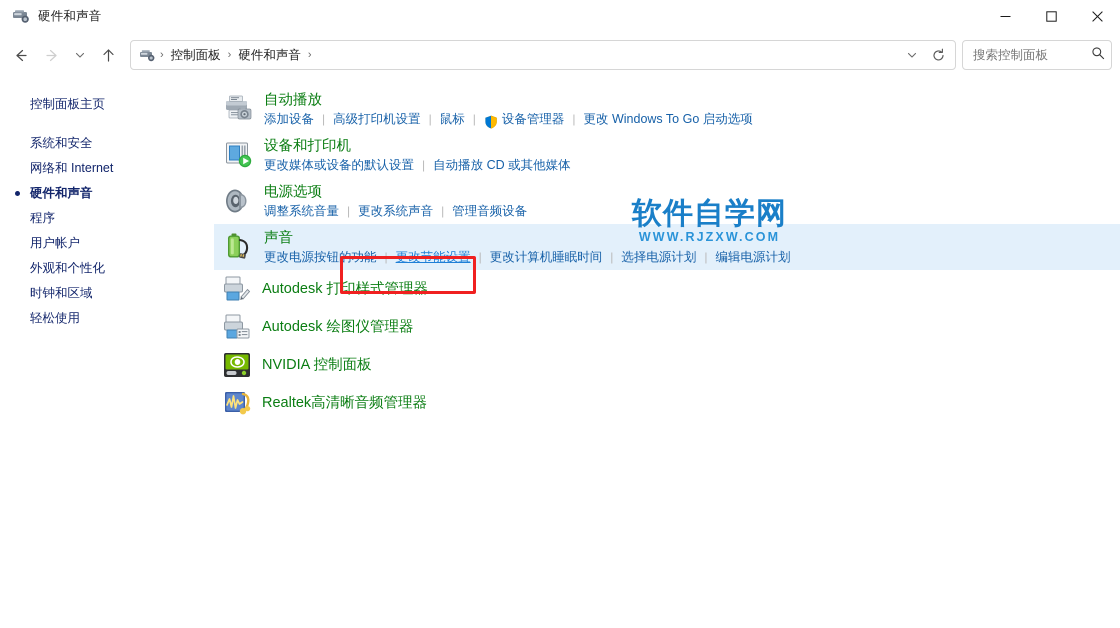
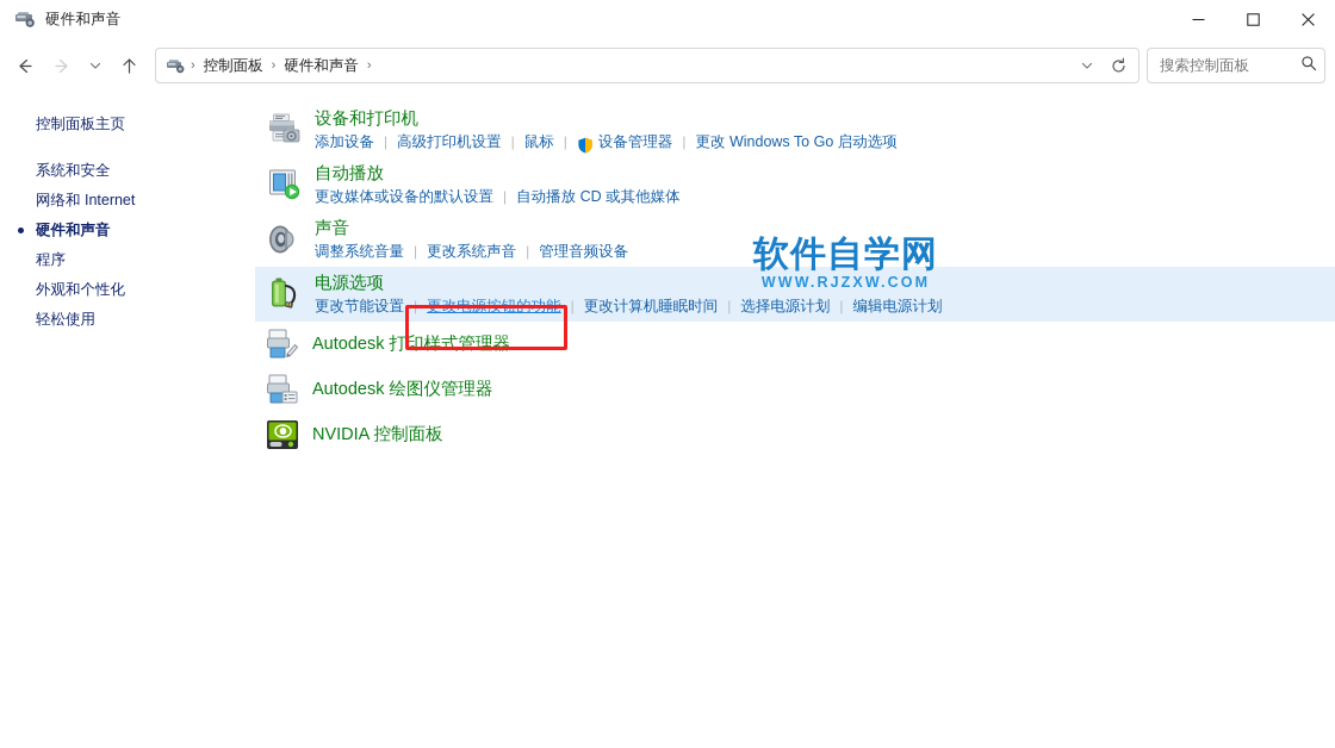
  硬件和声音
  ›
  控制面板
  ›
  硬件和声音
  ›
  搜索控制面板
  控制面板主页
  系统和安全
  网络和 Internet
  硬件和声音
  程序
- 用户帐户
  外观和个性化
- 时钟和区域
  轻松使用
- 自动播放
+ 设备和打印机
  添加设备
  |
  高级打印机设置
  |
  鼠标
  |
  设备管理器
  |
  更改 Windows To Go 启动选项
- 设备和打印机
+ 自动播放
  更改媒体或设备的默认设置
  |
  自动播放 CD 或其他媒体
- 电源选项
+ 声音
  调整系统音量
  |
  更改系统声音
  |
  管理音频设备
- 声音
+ 电源选项
- 更改电源按钮的功能
+ 更改节能设置
  |
- 更改节能设置
+ 更改电源按钮的功能
  |
  更改计算机睡眠时间
  |
  选择电源计划
  |
  编辑电源计划
  Autodesk 打印样式管理器
  Autodesk 绘图仪管理器
  NVIDIA 控制面板
- Realtek高清晰音频管理器
  软件自学网
  WWW.RJZXW.COM
